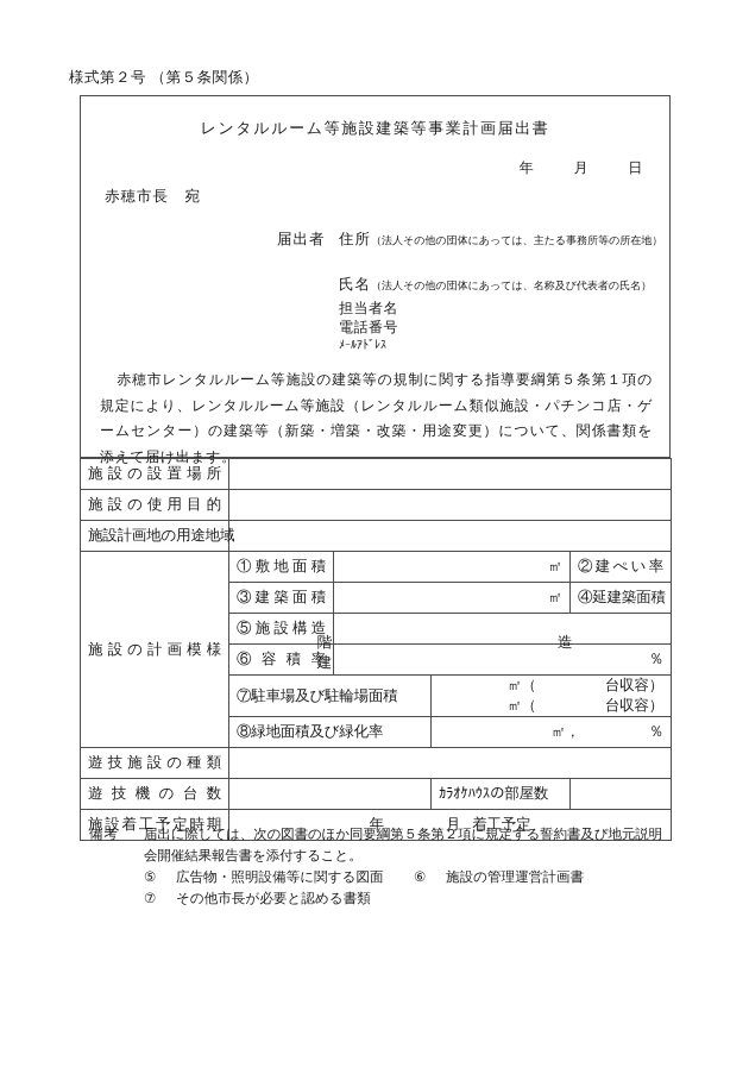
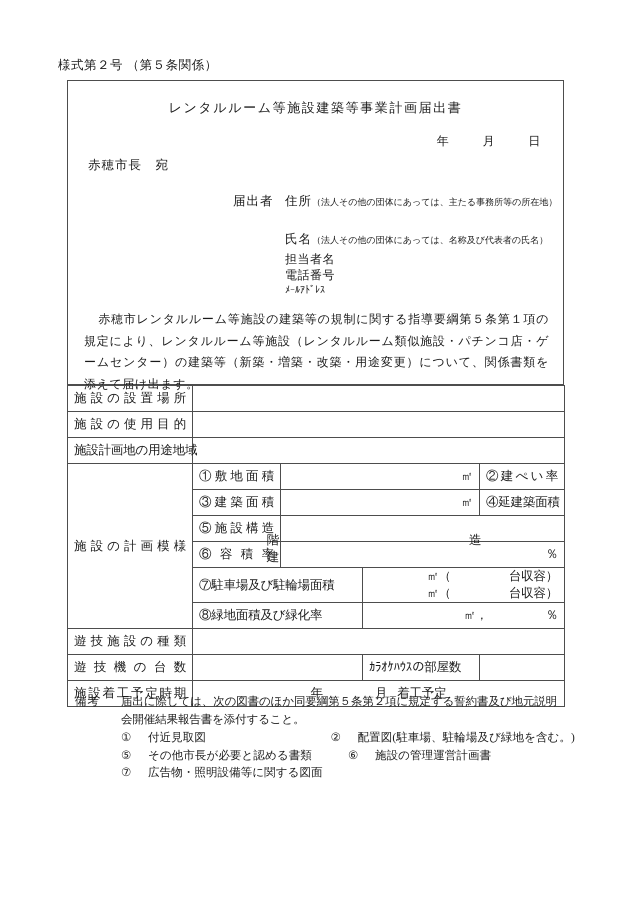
  様式第２号 （第５条関係）
  レンタルルーム等施設建築等事業計画届出書
  年 月 日
  赤穂市長 宛
  届出者 住所（法人その他の団体にあっては、主たる事務所等の所在地）
  氏名（法人その他の団体にあっては、名称及び代表者の氏名）
  担当者名
  電話番号
  ﾒｰﾙｱﾄﾞﾚｽ
  赤穂市レンタルルーム等施設の建築等の規制に関する指導要綱第５条第１項の規定により、レンタルルーム等施設（レンタルルーム類似施設・パチンコ店・ゲームセンター）の建築等（新築・増築・改築・用途変更）について、関係書類を添えて届け出ます。
  施設の設置場所
  施設の使用目的
  施設計画地の用途地域
  施設の計画模様	①敷地面積	㎡	②建ぺい率
  ③建築面積	㎡	④延建築面積
  ⑤施設構造	造 階建
  ⑥容積率	％
  ⑦駐車場及び駐輪場面積	㎡（ 台収容） ㎡（ 台収容）
  ⑧緑地面積及び緑化率	㎡， ％
  遊技施設の種類
  遊技機の台数		ｶﾗｵｹﾊｳｽの部屋数
  施設着工予定時期	年 月 着工予定
  備考 届出に際しては、次の図書のほか同要綱第５条第２項に規定する誓約書及び地元説明
  会開催結果報告書を添付すること。
+ ①
+ 付近見取図
+ ②
+ 配置図(駐車場、駐輪場及び緑地を含む。)
  ⑤
- 広告物・照明設備等に関する図面
+ その他市長が必要と認める書類
  ⑥
  施設の管理運営計画書
  ⑦
- その他市長が必要と認める書類
+ 広告物・照明設備等に関する図面
